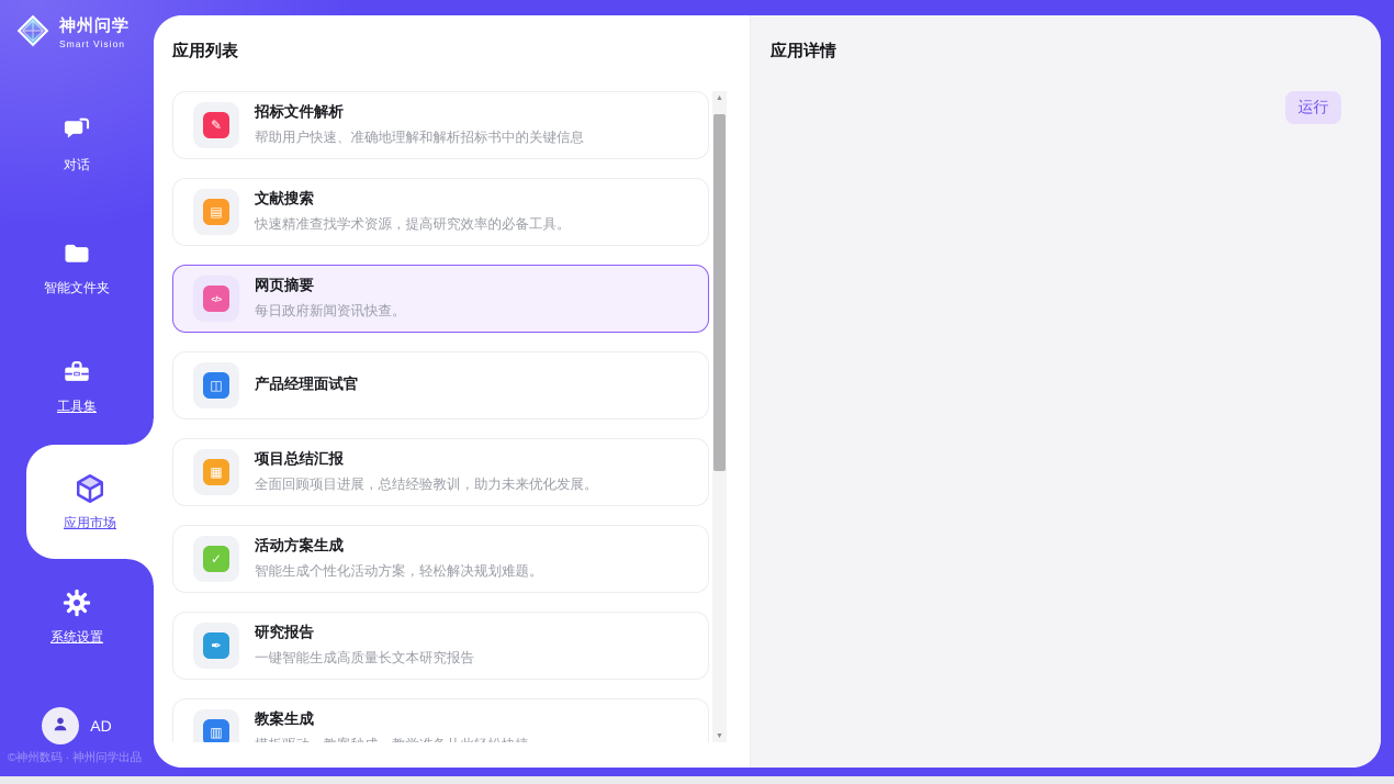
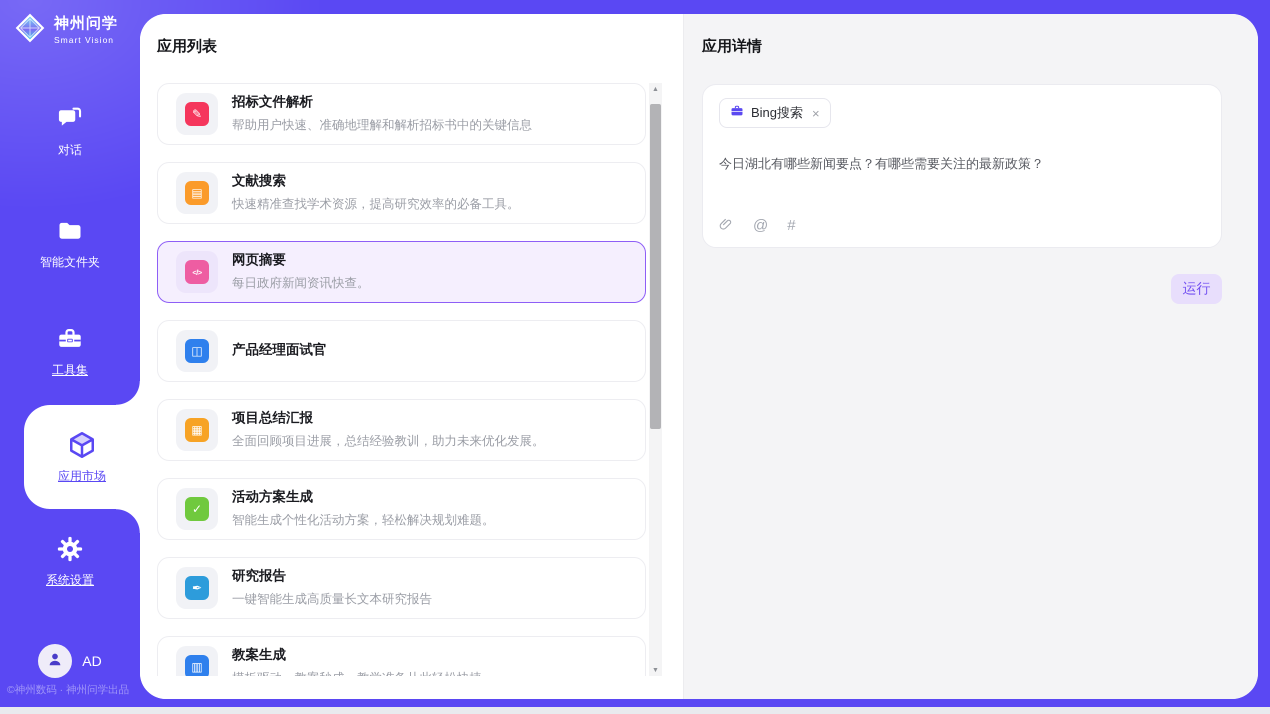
  神州问学
  Smart Vision
  对话
  智能文件夹
  工具集
  应用市场
  系统设置
  AD
  ©神州数码 · 神州问学出品
  应用列表
  ✎
  招标文件解析
  帮助用户快速、准确地理解和解析招标书中的关键信息
  ▤
  文献搜索
  快速精准查找学术资源，提高研究效率的必备工具。
  </>
  网页摘要
  每日政府新闻资讯快查。
  ◫
  产品经理面试官
  ▦
  项目总结汇报
  全面回顾项目进展，总结经验教训，助力未来优化发展。
  ✓
  活动方案生成
  智能生成个性化活动方案，轻松解决规划难题。
  ✒
  研究报告
  一键智能生成高质量长文本研究报告
  ▥
  教案生成
  应用详情
+ Bing搜索
+ ×
+ 今日湖北有哪些新闻要点？有哪些需要关注的最新政策？
+ @
+ #
  运行
